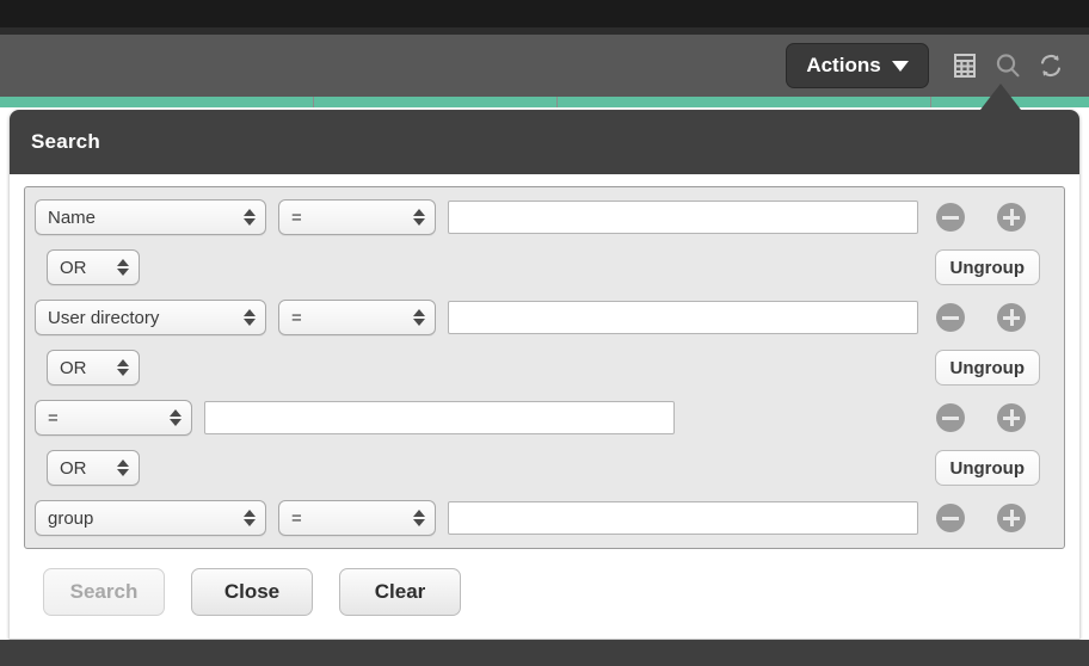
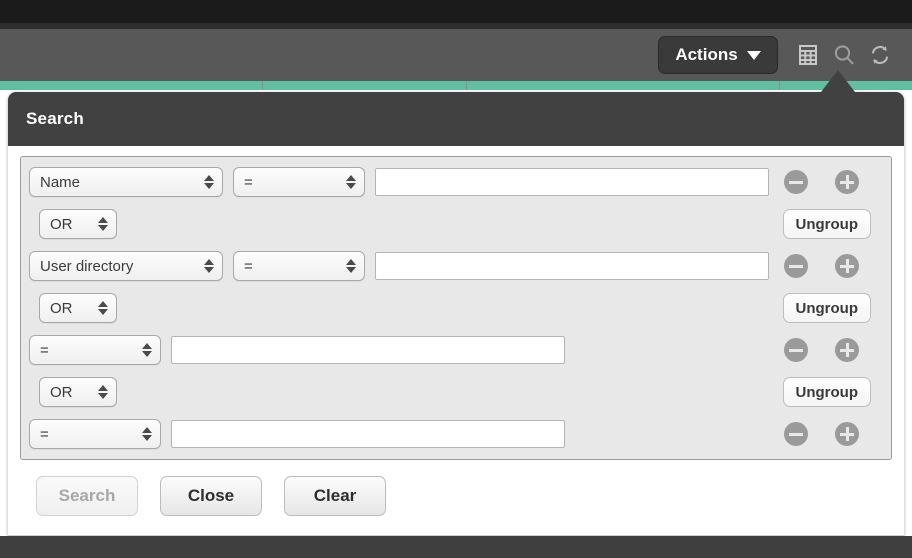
  Actions
  Search
  Name
  =
  OR
  Ungroup
  User directory
  =
  OR
  Ungroup
  =
  OR
  Ungroup
- group
  =
  Search
  Close
  Clear
